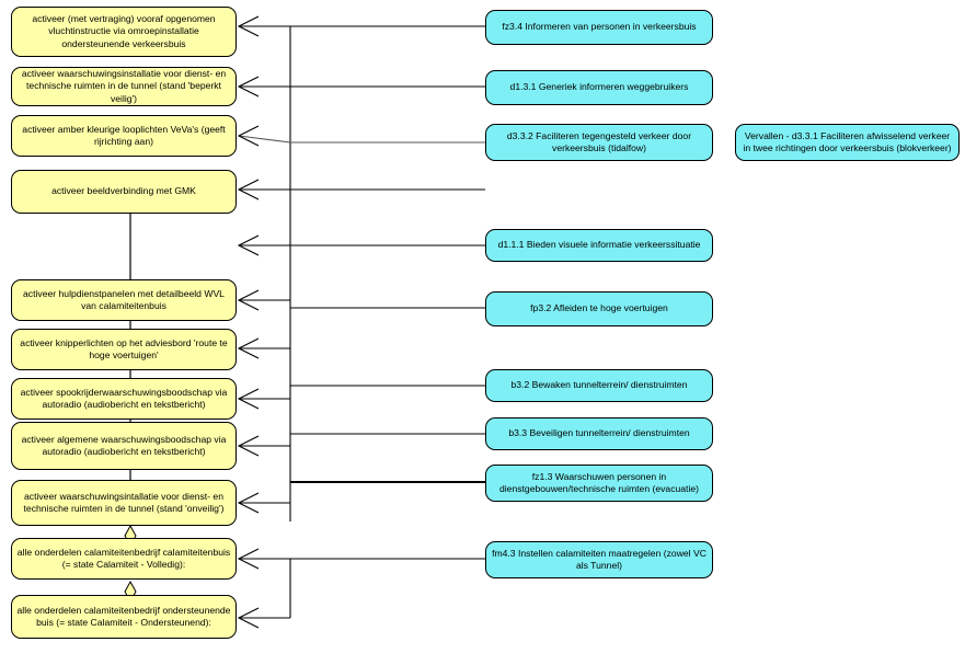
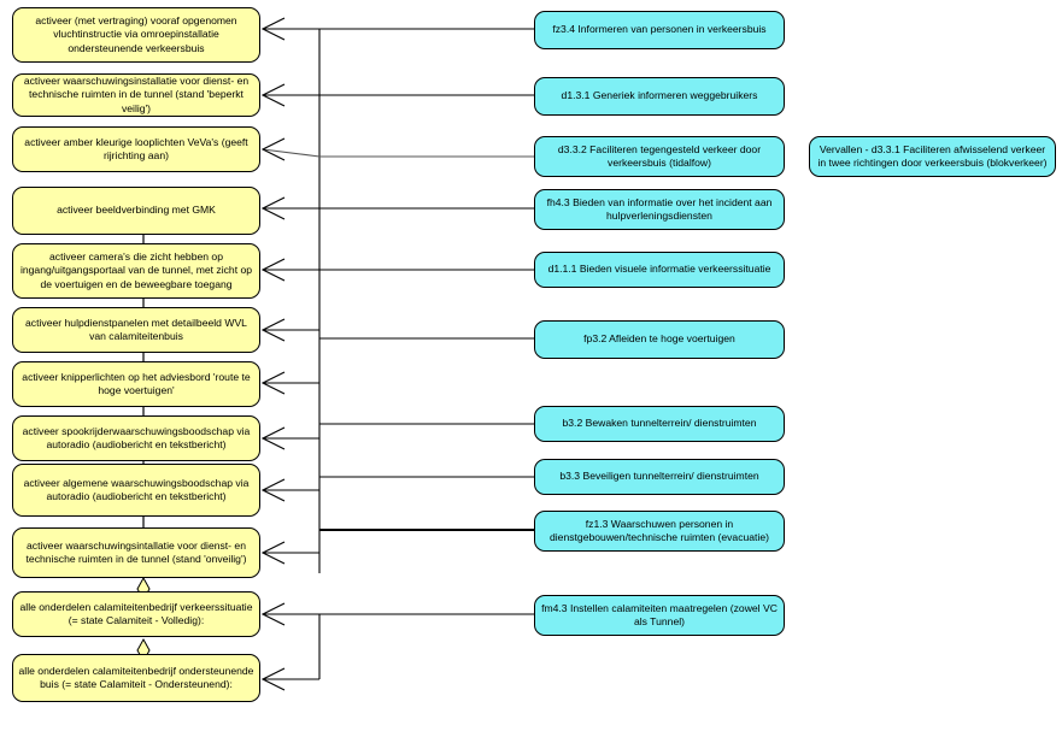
  activeer (met vertraging) vooraf opgenomen vluchtinstructie via omroepinstallatie ondersteunende verkeersbuis
  activeer waarschuwingsinstallatie voor dienst- en technische ruimten in de tunnel (stand 'beperkt veilig')
  activeer amber kleurige looplichten VeVa's (geeft rijrichting aan)
  activeer beeldverbinding met GMK
+ activeer camera's die zicht hebben op ingang/uitgangsportaal van de tunnel, met zicht op de voertuigen en de beweegbare toegang
  activeer hulpdienstpanelen met detailbeeld WVL van calamiteitenbuis
  activeer knipperlichten op het adviesbord 'route te hoge voertuigen'
  activeer spookrijderwaarschuwingsboodschap via autoradio (audiobericht en tekstbericht)
  activeer algemene waarschuwingsboodschap via autoradio (audiobericht en tekstbericht)
  activeer waarschuwingsintallatie voor dienst- en technische ruimten in de tunnel (stand 'onveilig')
- alle onderdelen calamiteitenbedrijf calamiteitenbuis (= state Calamiteit - Volledig):
+ alle onderdelen calamiteitenbedrijf verkeerssituatie (= state Calamiteit - Volledig):
  alle onderdelen calamiteitenbedrijf ondersteunende buis (= state Calamiteit - Ondersteunend):
  fz3.4 Informeren van personen in verkeersbuis
  d1.3.1 Generiek informeren weggebruikers
  d3.3.2 Faciliteren tegengesteld verkeer door verkeersbuis (tidalfow)
+ fh4.3 Bieden van informatie over het incident aan hulpverleningsdiensten
  d1.1.1 Bieden visuele informatie verkeerssituatie
  fp3.2 Afleiden te hoge voertuigen
  b3.2 Bewaken tunnelterrein/ dienstruimten
  b3.3 Beveiligen tunnelterrein/ dienstruimten
  fz1.3 Waarschuwen personen in dienstgebouwen/technische ruimten (evacuatie)
  fm4.3 Instellen calamiteiten maatregelen (zowel VC als Tunnel)
  Vervallen - d3.3.1 Faciliteren afwisselend verkeer in twee richtingen door verkeersbuis (blokverkeer)
